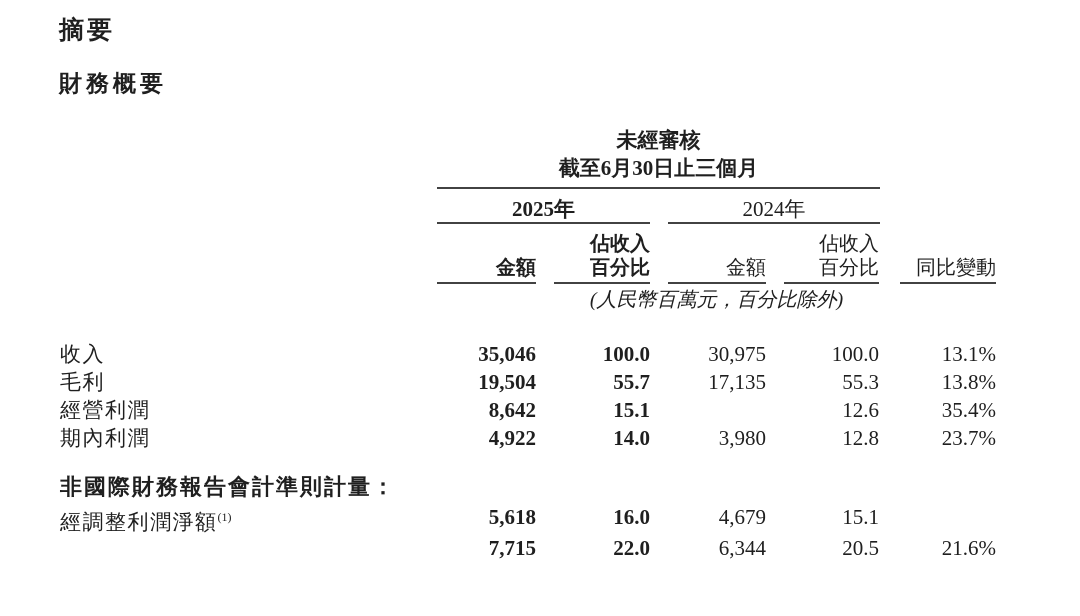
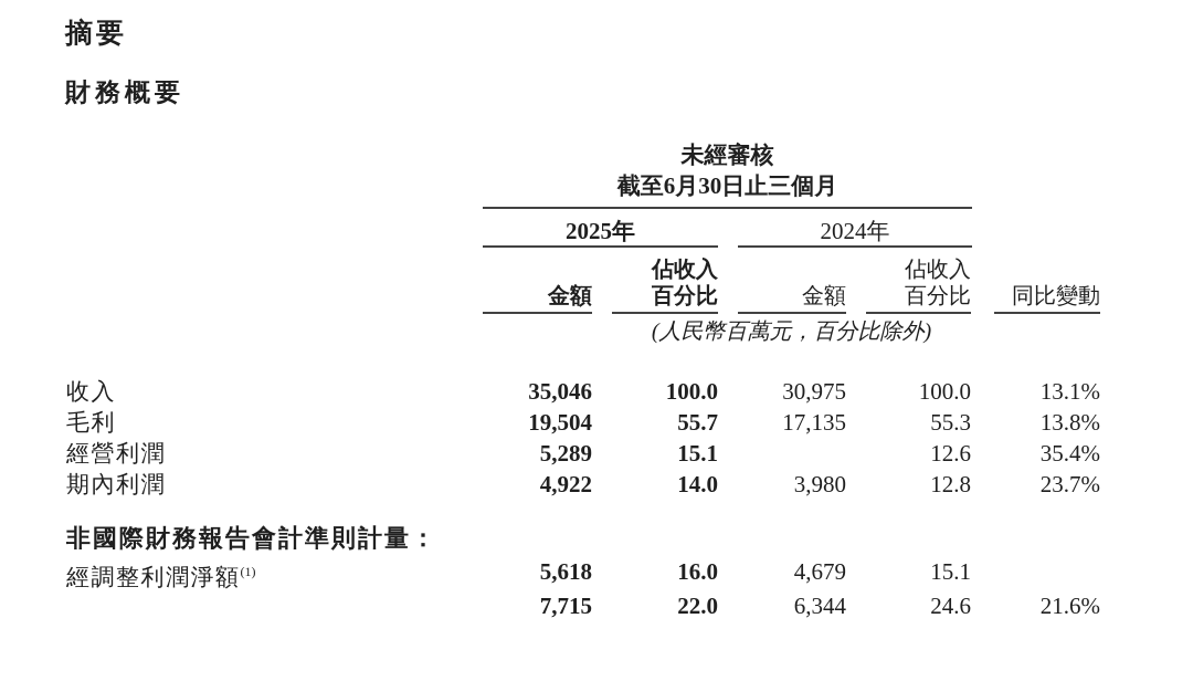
  摘要
  財務概要
  未經審核
  截至6月30日止三個月
  2025年
  2024年
  佔收入
  佔收入
  金額
  百分比
  金額
  百分比
  同比變動
  (人民幣百萬元，百分比除外)
  收入
  35,046
  100.0
  30,975
  100.0
  13.1%
  毛利
  19,504
  55.7
  17,135
  55.3
  13.8%
  經營利潤
- 8,642
+ 5,289
  15.1
  12.6
  35.4%
  期內利潤
  4,922
  14.0
  3,980
  12.8
  23.7%
  非國際財務報告會計準則計量：
  經調整利潤淨額(1)
  5,618
  16.0
  4,679
  15.1
  7,715
  22.0
  6,344
- 20.5
+ 24.6
  21.6%
